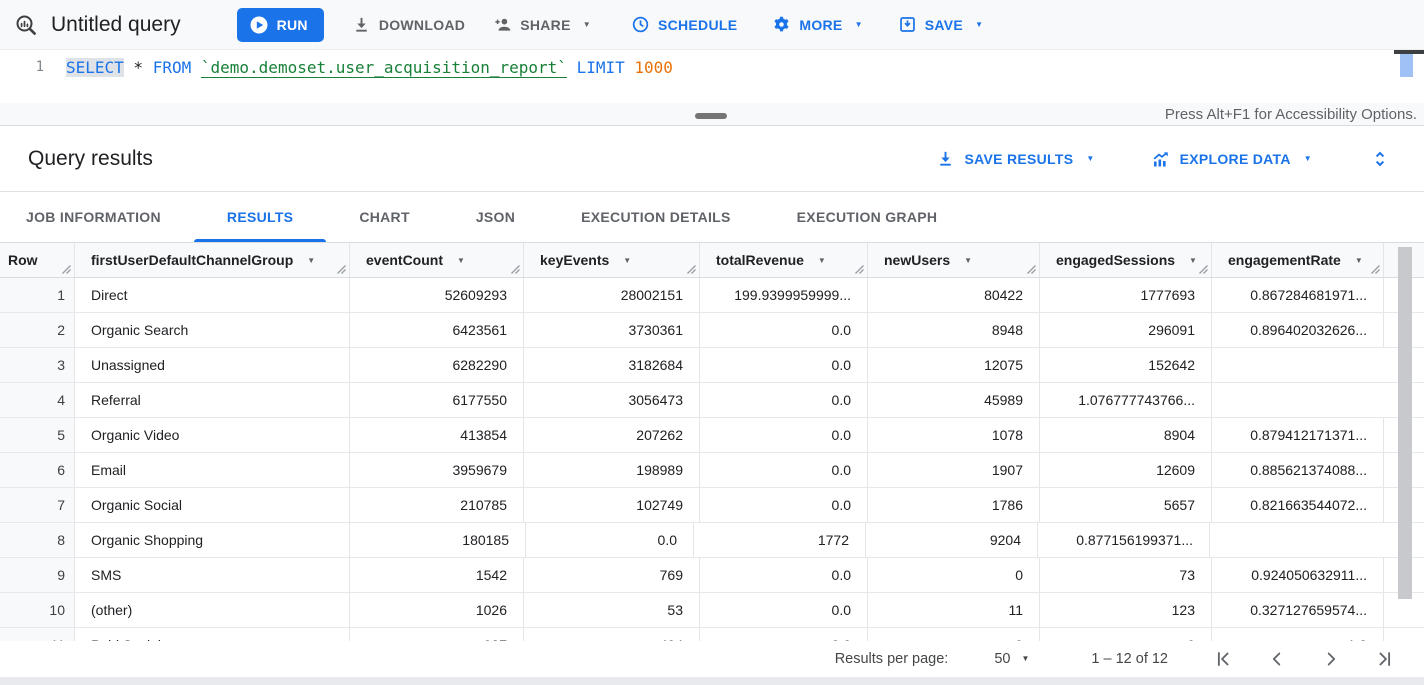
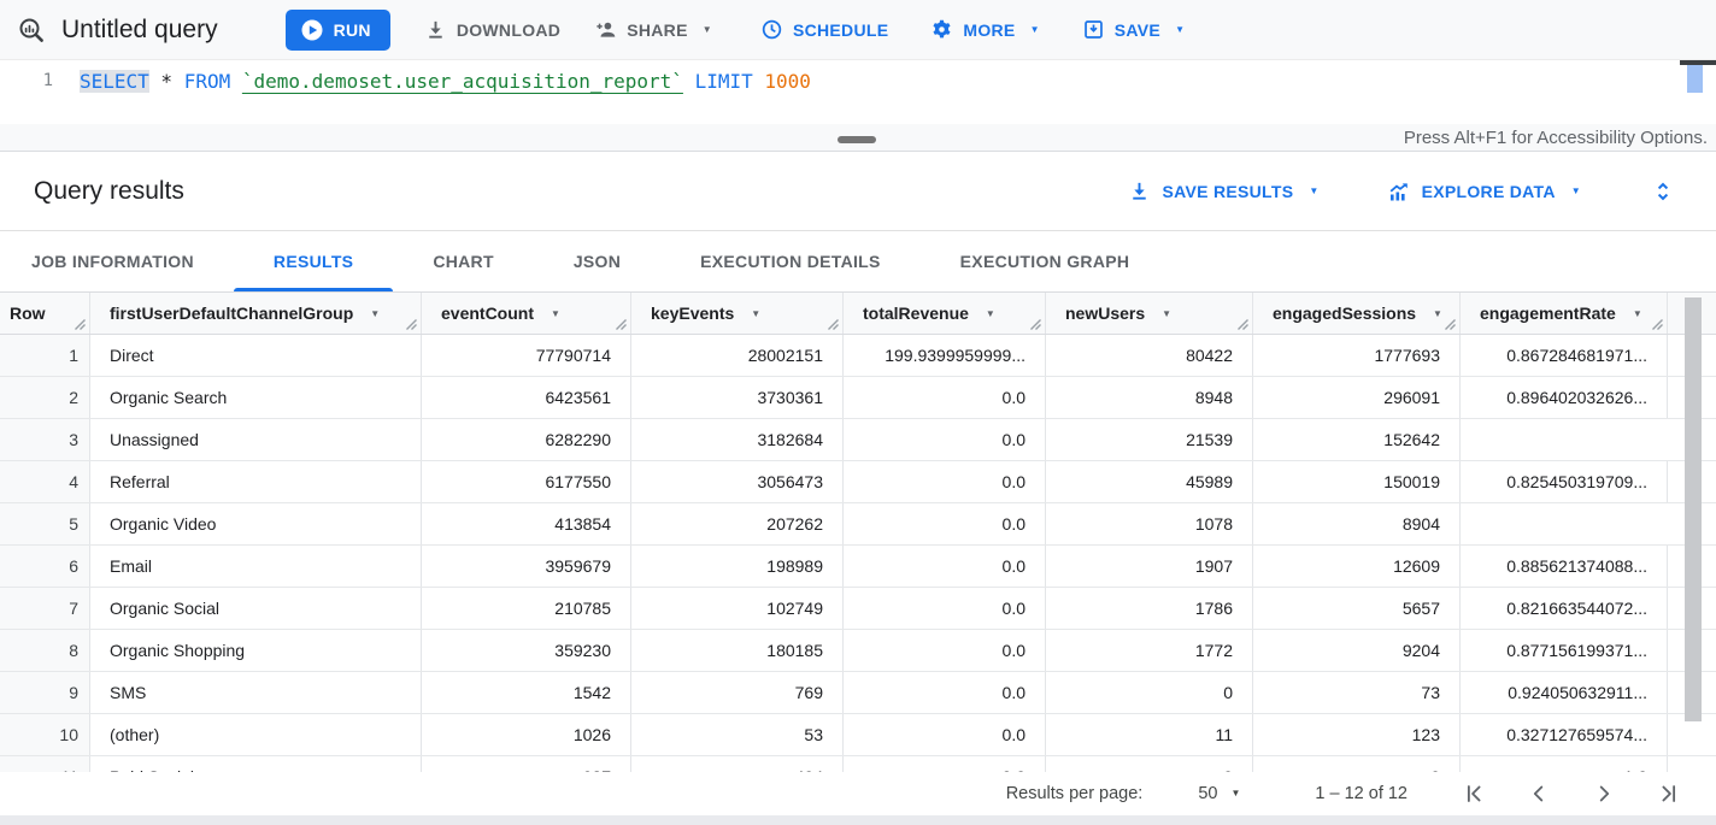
  Untitled query
  RUN
  DOWNLOAD
  SHARE
  ▼
  SCHEDULE
  MORE
  ▼
  SAVE
  ▼
  1
  SELECT * FROM `demo.demoset.user_acquisition_report` LIMIT 1000
  Press Alt+F1 for Accessibility Options.
  Query results
  SAVE RESULTS
  ▼
  EXPLORE DATA
  ▼
  JOB INFORMATION
  RESULTS
  CHART
  JSON
  EXECUTION DETAILS
  EXECUTION GRAPH
  Row
  firstUserDefaultChannelGroup
  ▼
  eventCount
  ▼
  keyEvents
  ▼
  totalRevenue
  ▼
  newUsers
  ▼
  engagedSessions
  ▼
  engagementRate
  ▼
  1
  Direct
- 52609293
+ 77790714
  28002151
  199.9399959999...
  80422
  1777693
  0.867284681971...
  2
  Organic Search
  6423561
  3730361
  0.0
  8948
  296091
  0.896402032626...
  3
  Unassigned
  6282290
  3182684
  0.0
- 12075
+ 21539
  152642
  4
  Referral
  6177550
  3056473
  0.0
  45989
+ 150019
- 1.076777743766...
+ 0.825450319709...
  5
  Organic Video
  413854
  207262
  0.0
  1078
  8904
- 0.879412171371...
  6
  Email
  3959679
  198989
  0.0
  1907
  12609
  0.885621374088...
  7
  Organic Social
  210785
  102749
  0.0
  1786
  5657
  0.821663544072...
  8
  Organic Shopping
+ 359230
  180185
  0.0
  1772
  9204
  0.877156199371...
  9
  SMS
  1542
  769
  0.0
  0
  73
  0.924050632911...
  10
  (other)
  1026
  53
  0.0
  11
  123
  0.327127659574...
  Results per page:
  50
  ▼
  1 – 12 of 12
